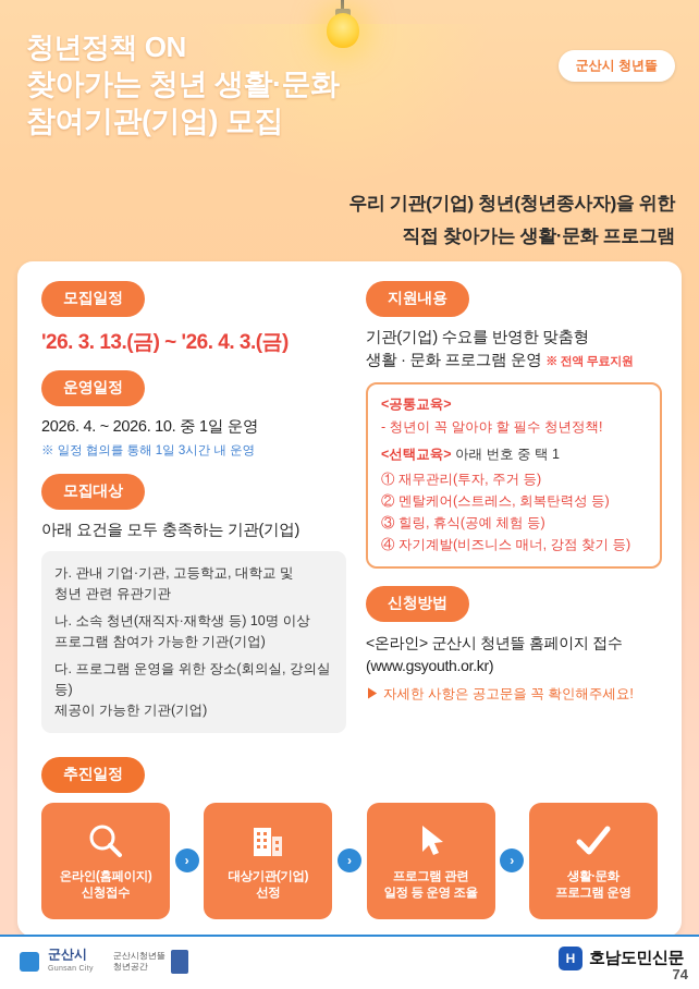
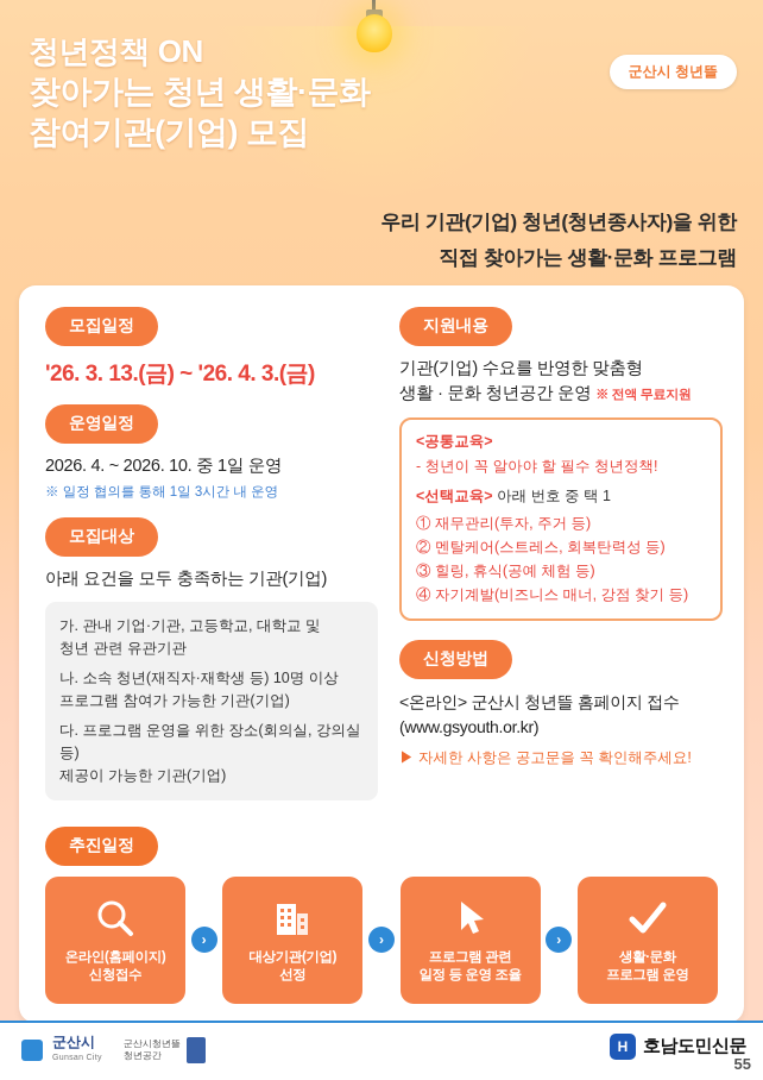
  군산시 청년뜰
  청년정책 ON
  찾아가는 청년 생활·문화
  참여기관(기업) 모집
  우리 기관(기업) 청년(청년종사자)을 위한
  직접 찾아가는 생활·문화 프로그램
  모집일정
  '26. 3. 13.(금) ~ '26. 4. 3.(금)
  운영일정
  2026. 4. ~ 2026. 10. 중 1일 운영
  ※ 일정 협의를 통해 1일 3시간 내 운영
  모집대상
  아래 요건을 모두 충족하는 기관(기업)
  가. 관내 기업·기관, 고등학교, 대학교 및
  청년 관련 유관기관
  나. 소속 청년(재직자·재학생 등) 10명 이상
  프로그램 참여가 가능한 기관(기업)
  다. 프로그램 운영을 위한 장소(회의실, 강의실 등)
  제공이 가능한 기관(기업)
  지원내용
  기관(기업) 수요를 반영한 맞춤형
- 생활 · 문화 프로그램 운영 ※ 전액 무료지원
+ 생활 · 문화 청년공간 운영 ※ 전액 무료지원
  <공통교육>
  - 청년이 꼭 알아야 할 필수 청년정책!
  <선택교육> 아래 번호 중 택 1
  ① 재무관리(투자, 주거 등)
  ② 멘탈케어(스트레스, 회복탄력성 등)
  ③ 힐링, 휴식(공예 체험 등)
  ④ 자기계발(비즈니스 매너, 강점 찾기 등)
  신청방법
  <온라인> 군산시 청년뜰 홈페이지 접수
  (www.gsyouth.or.kr)
  ▶ 자세한 사항은 공고문을 꼭 확인해주세요!
  추진일정
  온라인(홈페이지)
  신청접수
  ›
  대상기관(기업)
  선정
  ›
  프로그램 관련
  일정 등 운영 조율
  ›
  생활·문화
  프로그램 운영
  군산시
  군산시청년뜰
  청년공간
  H
  호남도민신문
- 74
+ 55
